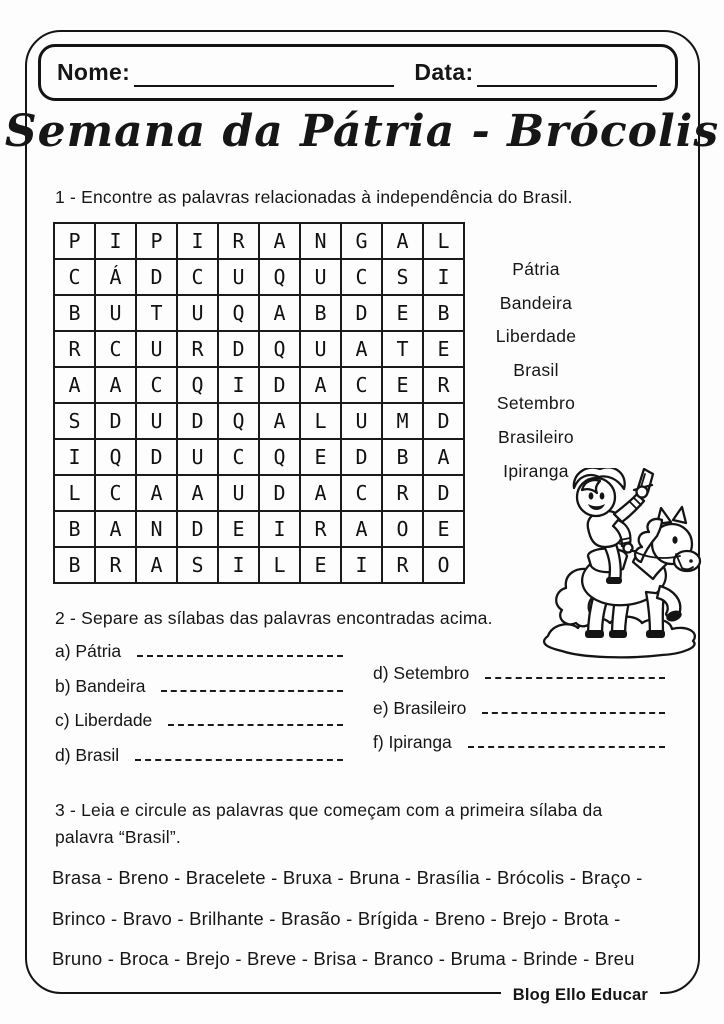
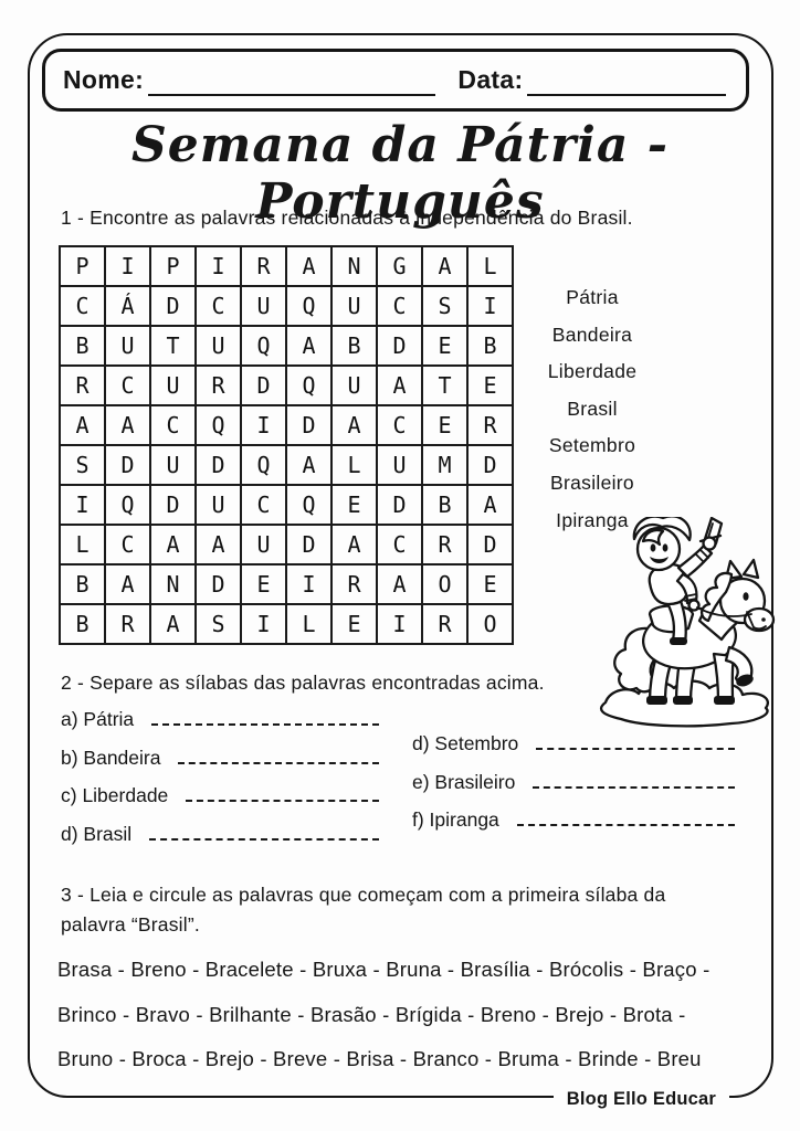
  Nome:
  Data:
- Semana da Pátria - Brócolis
+ Semana da Pátria - Português
  1 - Encontre as palavras relacionadas à independência do Brasil.
  P	I	P	I	R	A	N	G	A	L
  C	Á	D	C	U	Q	U	C	S	I
  B	U	T	U	Q	A	B	D	E	B
  R	C	U	R	D	Q	U	A	T	E
  A	A	C	Q	I	D	A	C	E	R
  S	D	U	D	Q	A	L	U	M	D
  I	Q	D	U	C	Q	E	D	B	A
  L	C	A	A	U	D	A	C	R	D
  B	A	N	D	E	I	R	A	O	E
  B	R	A	S	I	L	E	I	R	O
  Pátria
  Bandeira
  Liberdade
  Brasil
  Setembro
  Brasileiro
  Ipiranga
  2 - Separe as sílabas das palavras encontradas acima.
  a) Pátria
  b) Bandeira
  c) Liberdade
  d) Brasil
  d) Setembro
  e) Brasileiro
  f) Ipiranga
  3 - Leia e circule as palavras que começam com a primeira sílaba da
  palavra “Brasil”.
  Brasa - Breno - Bracelete - Bruxa - Bruna - Brasília - Brócolis - Braço -
  Brinco - Bravo - Brilhante - Brasão - Brígida - Breno - Brejo - Brota -
  Bruno - Broca - Brejo - Breve - Brisa - Branco - Bruma - Brinde - Breu
  Blog Ello Educar
